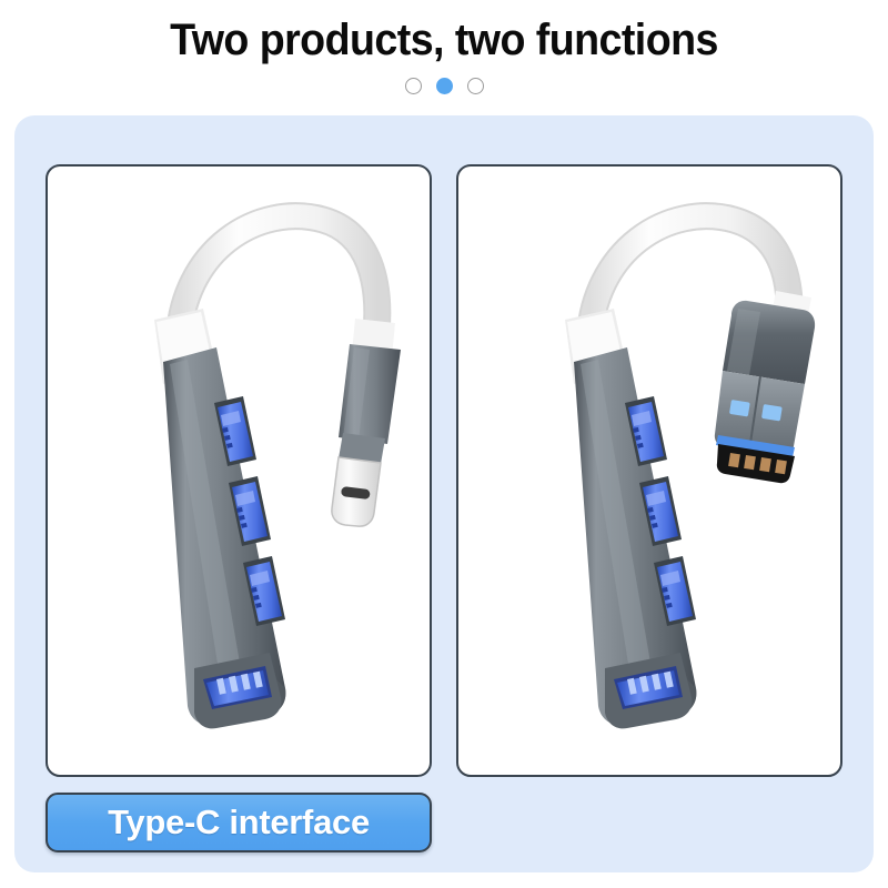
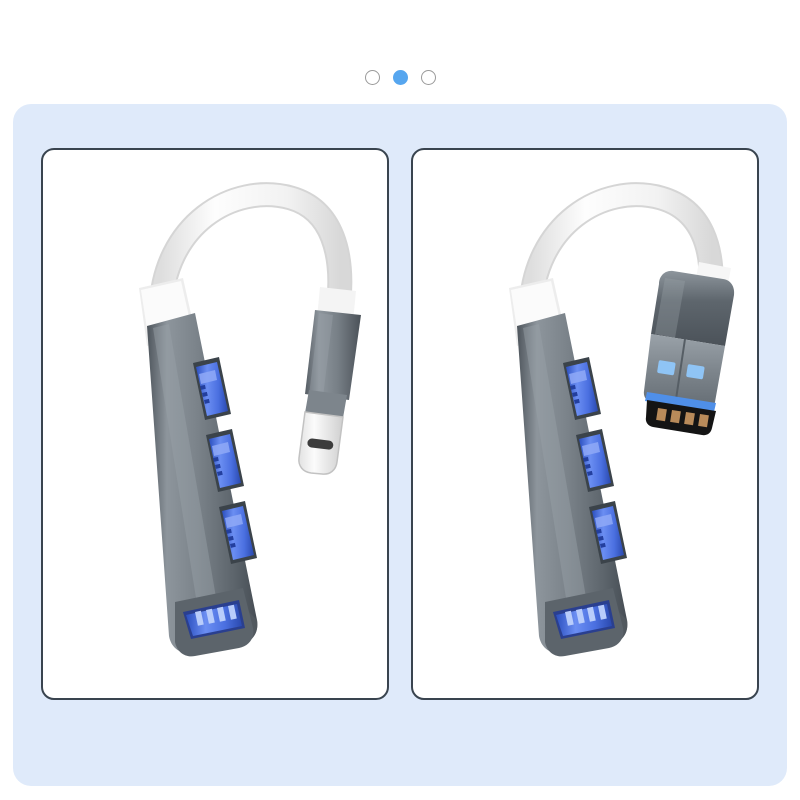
- Two products, two functions
- Type-C interface
